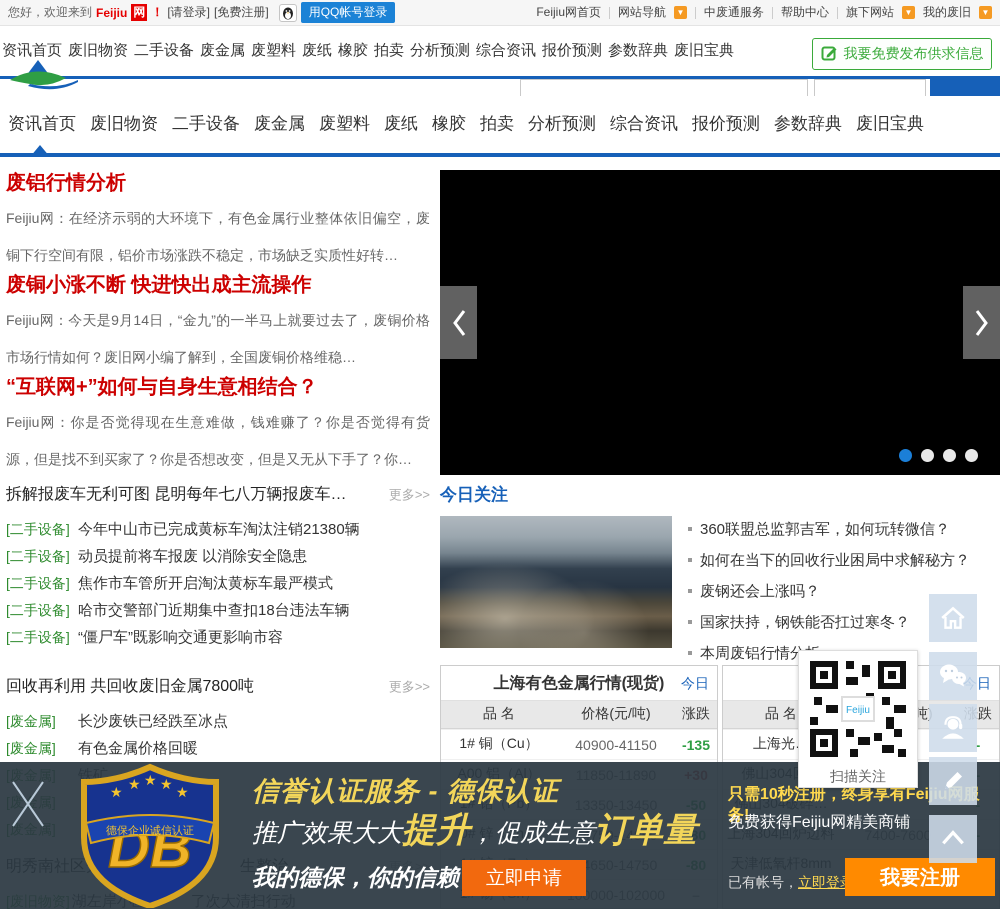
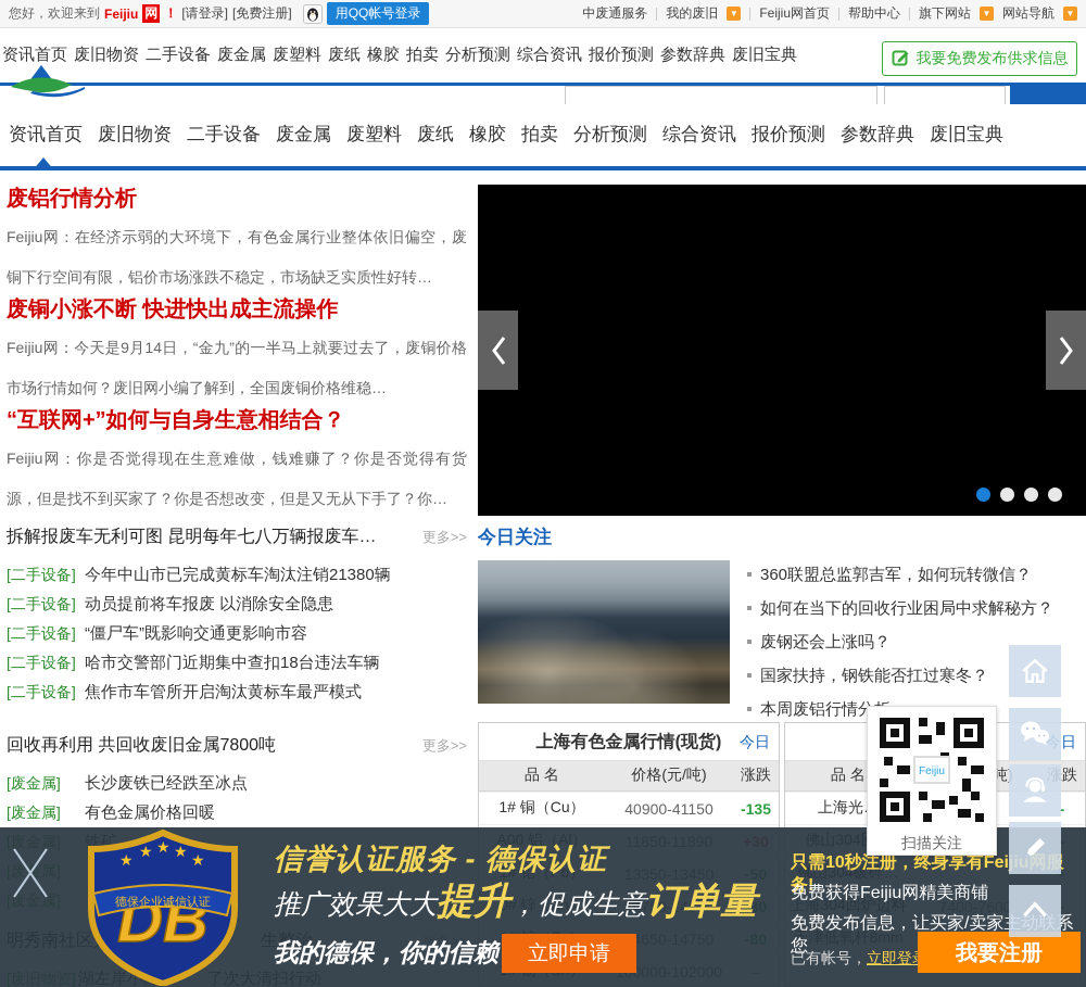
  您好，欢迎来到
  Feijiu
  网
  ！
  [请登录]
  [免费注册]
  用QQ帐号登录
- Feijiu网首页
+ 中废通服务
- 网站导航
+ 我的废旧
  ▼
- 中废通服务
+ Feijiu网首页
  帮助中心
  旗下网站
  ▼
- 我的废旧
+ 网站导航
  ▼
  资讯首页
  废旧物资
  二手设备
  废金属
  废塑料
  废纸
  橡胶
  拍卖
  分析预测
  综合资讯
  报价预测
  参数辞典
  废旧宝典
  我要免费发布供求信息
  资讯首页
  废旧物资
  二手设备
  废金属
  废塑料
  废纸
  橡胶
  拍卖
  分析预测
  综合资讯
  报价预测
  参数辞典
  废旧宝典
  废铝行情分析
  Feijiu网：在经济示弱的大环境下，有色金属行业整体依旧偏空，废铜下行空间有限，铝价市场涨跌不稳定，市场缺乏实质性好转…
  废铜小涨不断 快进快出成主流操作
  Feijiu网：今天是9月14日，“金九”的一半马上就要过去了，废铜价格市场行情如何？废旧网小编了解到，全国废铜价格维稳…
  “互联网+”如何与自身生意相结合？
  Feijiu网：你是否觉得现在生意难做，钱难赚了？你是否觉得有货源，但是找不到买家了？你是否想改变，但是又无从下手了？你…
  拆解报废车无利可图 昆明每年七八万辆报废车…
  更多>>
  [二手设备] 今年中山市已完成黄标车淘汰注销21380辆
  [二手设备] 动员提前将车报废 以消除安全隐患
- [二手设备] 焦作市车管所开启淘汰黄标车最严模式
+ [二手设备] “僵尸车”既影响交通更影响市容
  [二手设备] 哈市交警部门近期集中查扣18台违法车辆
- [二手设备] “僵尸车”既影响交通更影响市容
+ [二手设备] 焦作市车管所开启淘汰黄标车最严模式
  今日关注
  360联盟总监郭吉军，如何玩转微信？
  如何在当下的回收行业困局中求解秘方？
  废钢还会上涨吗？
  国家扶持，钢铁能否扛过寒冬？
  本周废铝行情
  回收再利用 共回收废旧金属7800吨
  更多>>
  [废金属] 长沙废铁已经跌至冰点
  [废金属] 有色金属价格回暖
  上海有色金属行情(现货)
  今日
  品 名
  价格(元/吨)
  涨跌
  1# 铜（Cu）
  40900-41150
  -135
  今日
  品 名
  涨跌
  上海光
  -
  ★
  ★
  ★
  ★
  ★
  DB
  德保企业诚信认证
  信誉认证服务 - 德保认证
  推广效果大大
  提升
  ，促成生意
  订单量
  我的德保，你的信赖
  立即申请
  只需10秒注册，终身享有Feijiu网服务!
  免费获得Feijiu网精美商铺
+ 免费发布信息，让买家/卖家主动联系您
  已有帐号，立即登
  我要注册
  Feijiu
  扫描关注
